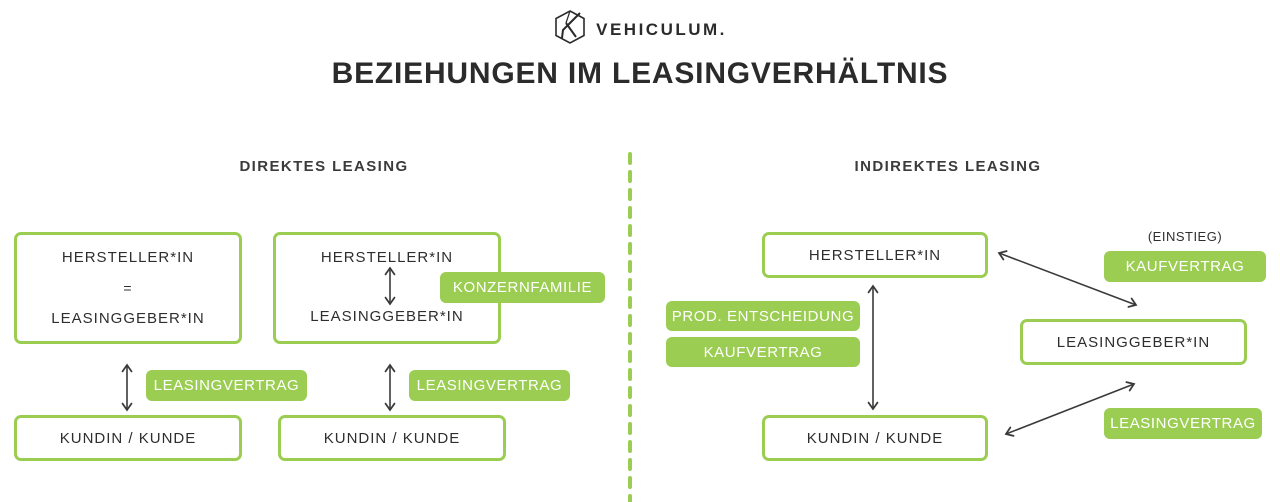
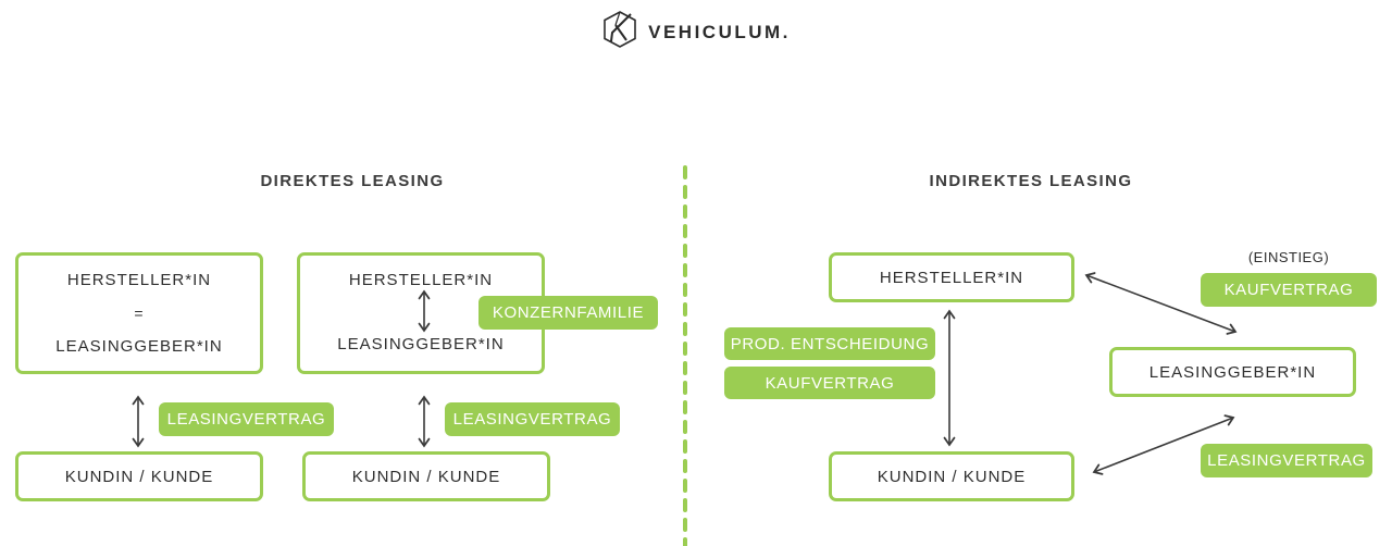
  VEHICULUM.
- BEZIEHUNGEN IM LEASINGVERHÄLTNIS
  DIREKTES LEASING
  INDIREKTES LEASING
  HERSTELLER*IN
  =
  LEASINGGEBER*IN
  LEASINGVERTRAG
  KUNDIN / KUNDE
  HERSTELLER*IN
  LEASINGGEBER*IN
  KONZERNFAMILIE
  LEASINGVERTRAG
  KUNDIN / KUNDE
  HERSTELLER*IN
  (EINSTIEG)
  KAUFVERTRAG
  PROD. ENTSCHEIDUNG
  KAUFVERTRAG
  LEASINGGEBER*IN
  KUNDIN / KUNDE
  LEASINGVERTRAG
